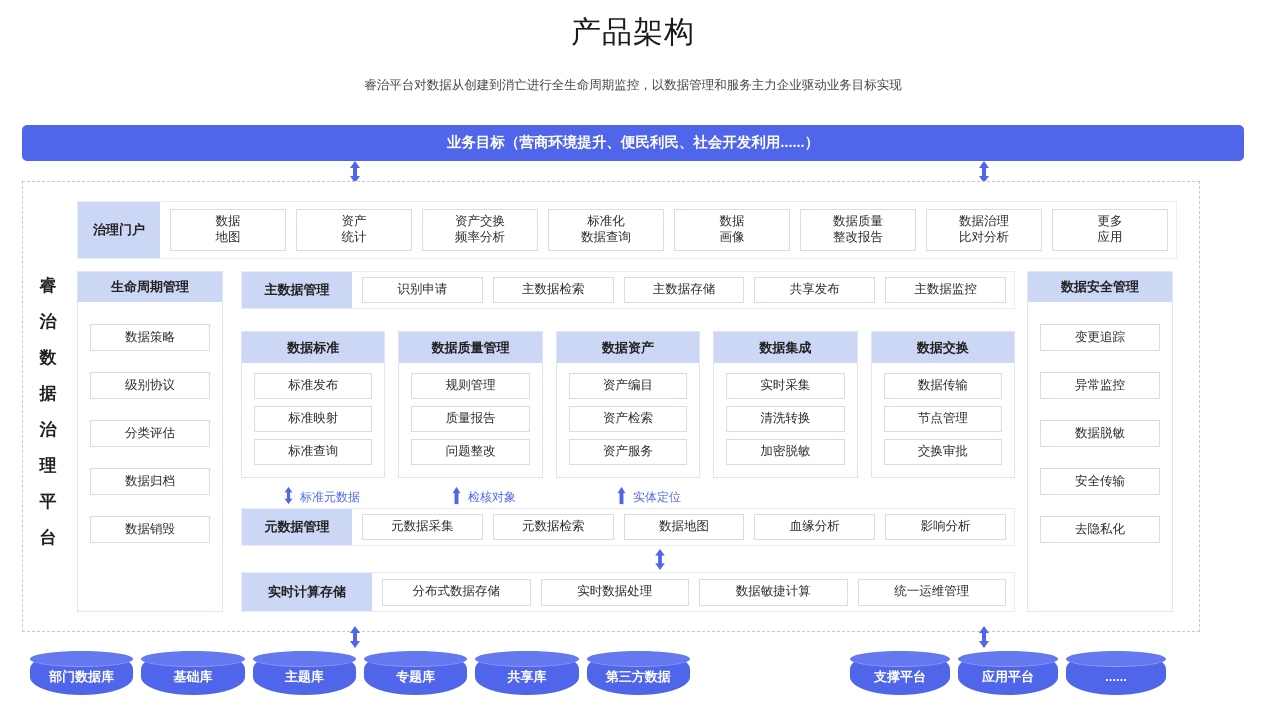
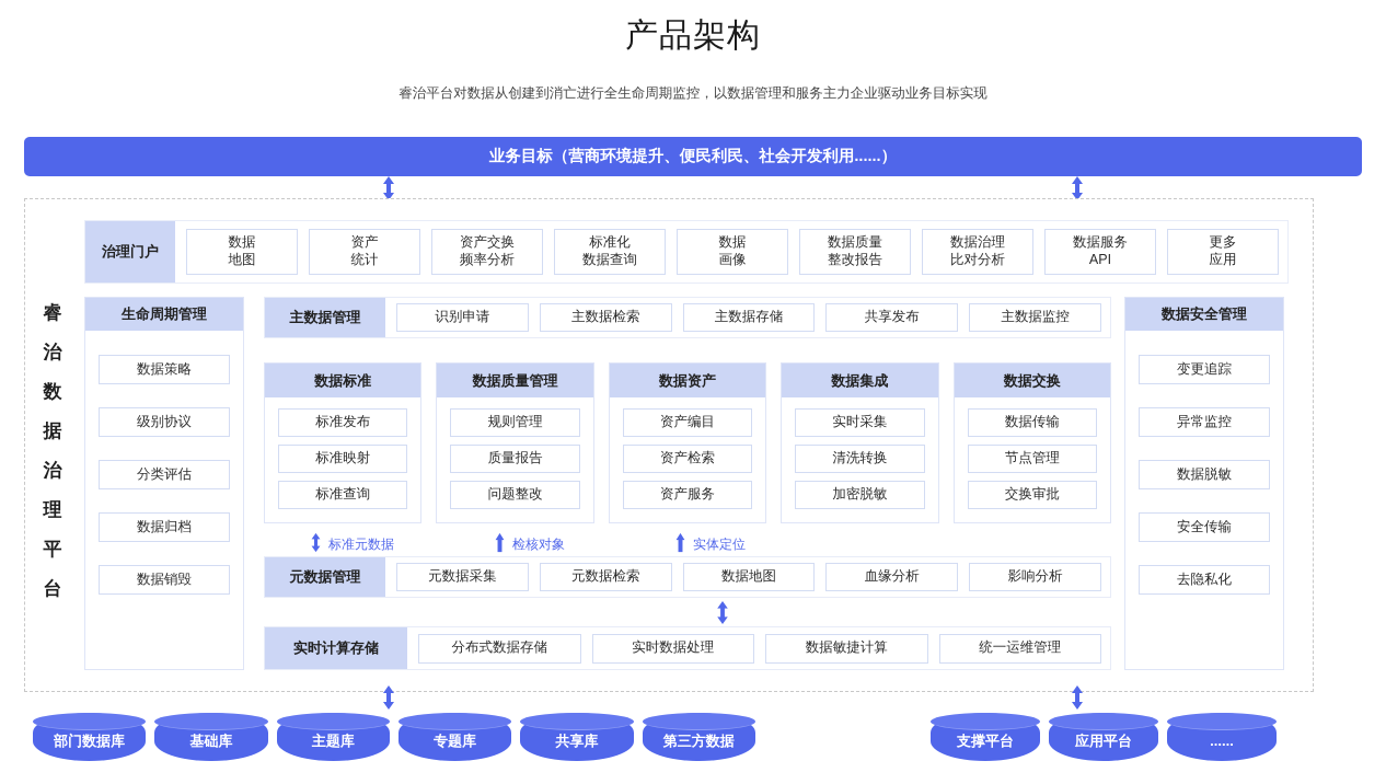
  产品架构
  睿治平台对数据从创建到消亡进行全生命周期监控，以数据管理和服务主力企业驱动业务目标实现
  业务目标（营商环境提升、便民利民、社会开发利用......）
  睿
  治
  数
  据
  治
  理
  平
  台
  治理门户
  数据
  地图
  资产
  统计
  资产交换
  频率分析
  标准化
  数据查询
  数据
  画像
  数据质量
  整改报告
  数据治理
  比对分析
+ 数据服务
+ API
  更多
  应用
  生命周期管理
  数据策略
  级别协议
  分类评估
  数据归档
  数据销毁
  数据安全管理
  变更追踪
  异常监控
  数据脱敏
  安全传输
  去隐私化
  主数据管理
  识别申请
  主数据检索
  主数据存储
  共享发布
  主数据监控
  数据标准
  标准发布
  标准映射
  标准查询
  数据质量管理
  规则管理
  质量报告
  问题整改
  数据资产
  资产编目
  资产检索
  资产服务
  数据集成
  实时采集
  清洗转换
  加密脱敏
  数据交换
  数据传输
  节点管理
  交换审批
  标准元数据
  检核对象
  实体定位
  元数据管理
  元数据采集
  元数据检索
  数据地图
  血缘分析
  影响分析
  实时计算存储
  分布式数据存储
  实时数据处理
  数据敏捷计算
  统一运维管理
  部门数据库
  基础库
  主题库
  专题库
  共享库
  第三方数据
  支撑平台
  应用平台
  ......
